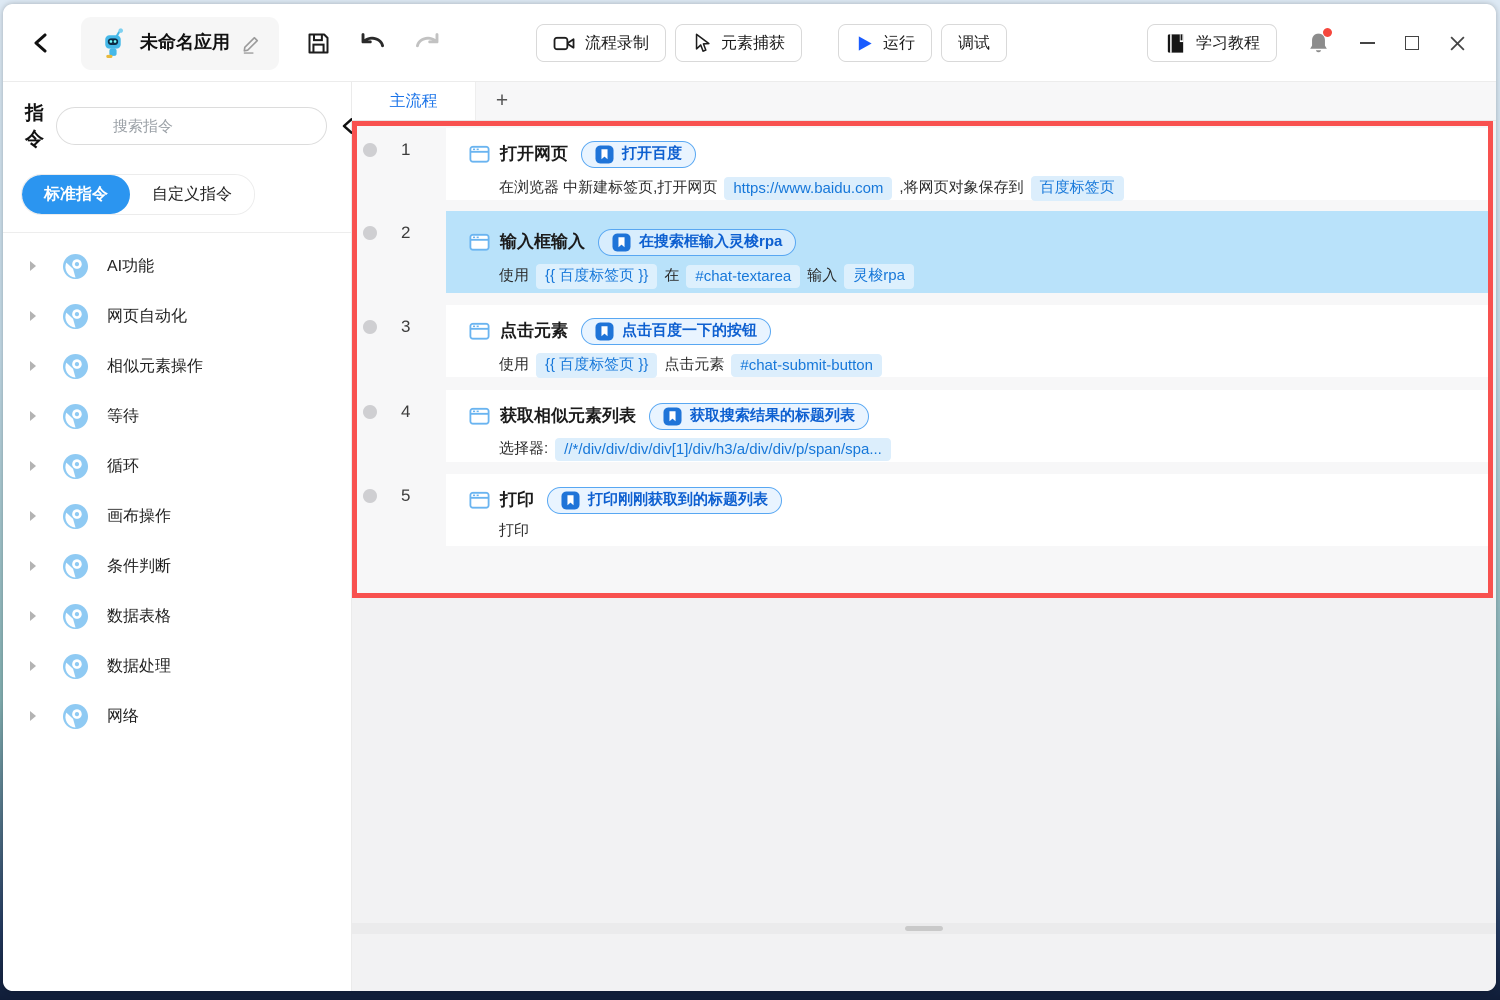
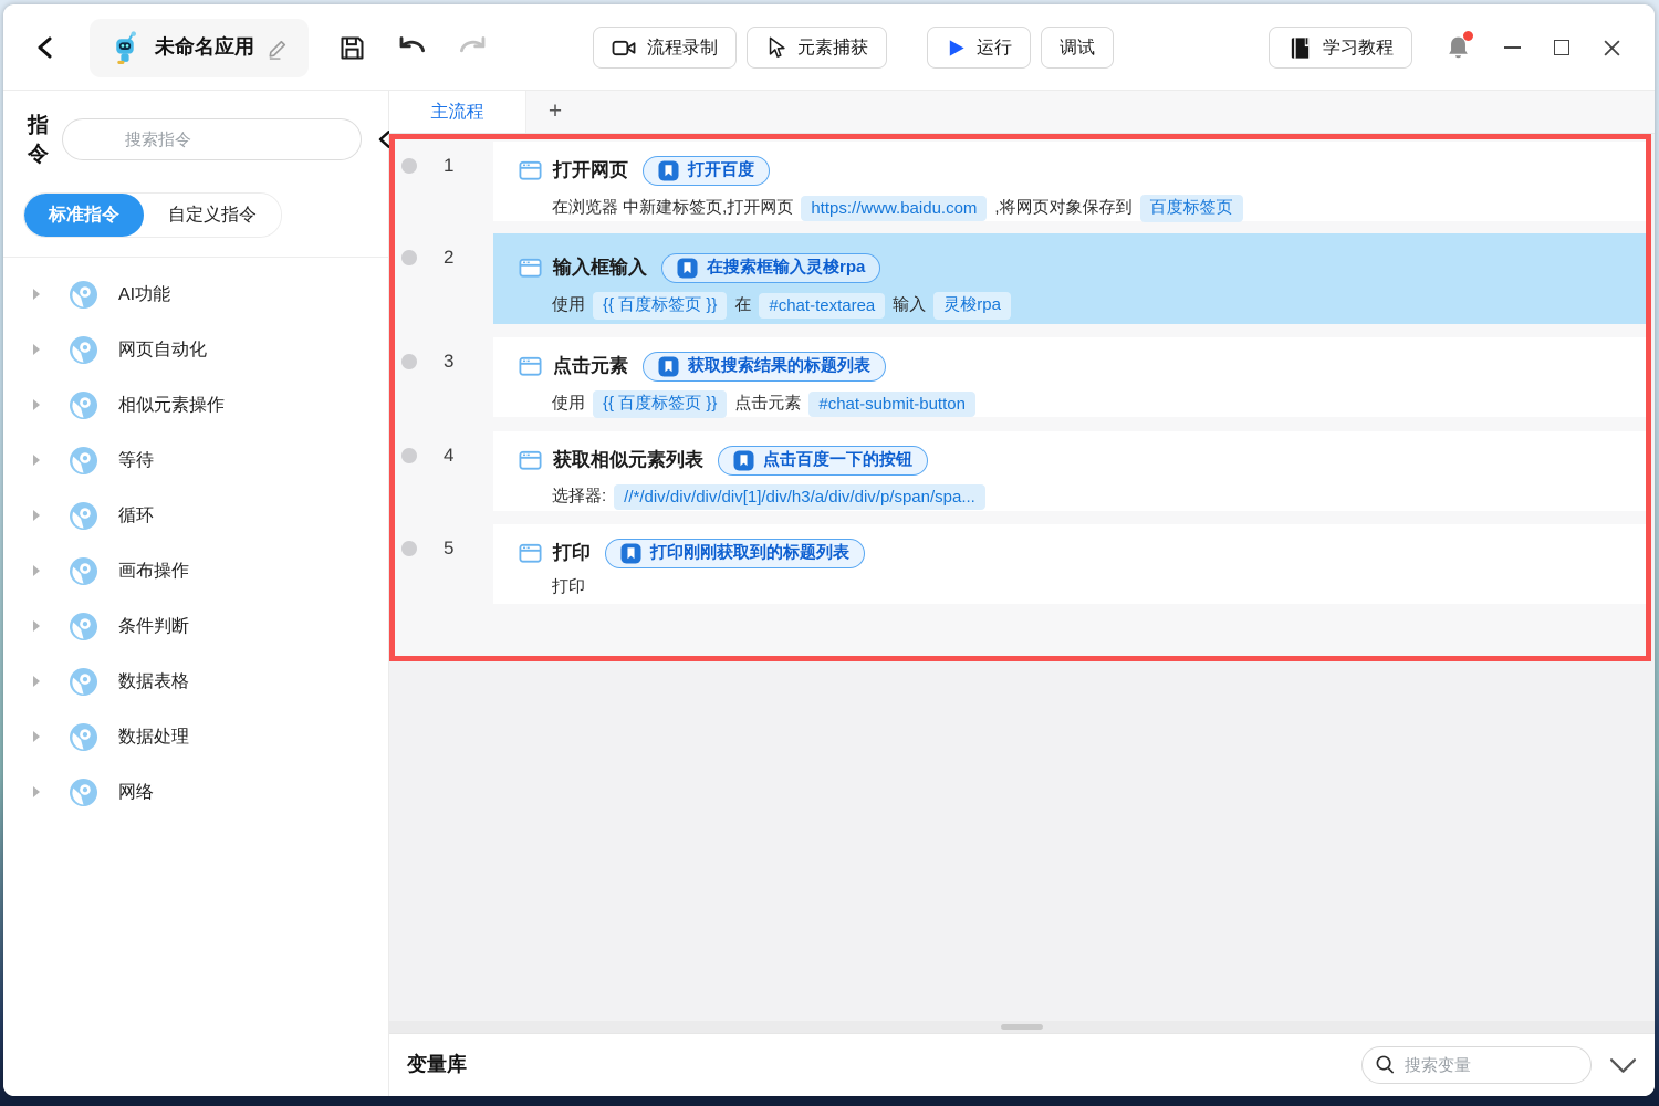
  未命名应用
  流程录制
  元素捕获
  运行
  调试
  学习教程
  指令
  搜索指令
  标准指令
  自定义指令
  AI功能
  网页自动化
  相似元素操作
  等待
  循环
  画布操作
  条件判断
  数据表格
  数据处理
  网络
  主流程
  +
  1
  打开网页
  打开百度
  在浏览器 中新建标签页,打开网页
  https://www.baidu.com
  ,将网页对象保存到
  百度标签页
  2
  输入框输入
  在搜索框输入灵梭rpa
  使用
  {{ 百度标签页 }}
  在
  #chat-textarea
  输入
  灵梭rpa
  3
  点击元素
- 点击百度一下的按钮
+ 获取搜索结果的标题列表
  使用
  {{ 百度标签页 }}
  点击元素
  #chat-submit-button
  4
  获取相似元素列表
- 获取搜索结果的标题列表
+ 点击百度一下的按钮
  选择器:
  //*/div/div/div/div[1]/div/h3/a/div/div/p/span/spa...
  5
  打印
  打印刚刚获取到的标题列表
  打印
+ 变量库
+ 搜索变量
